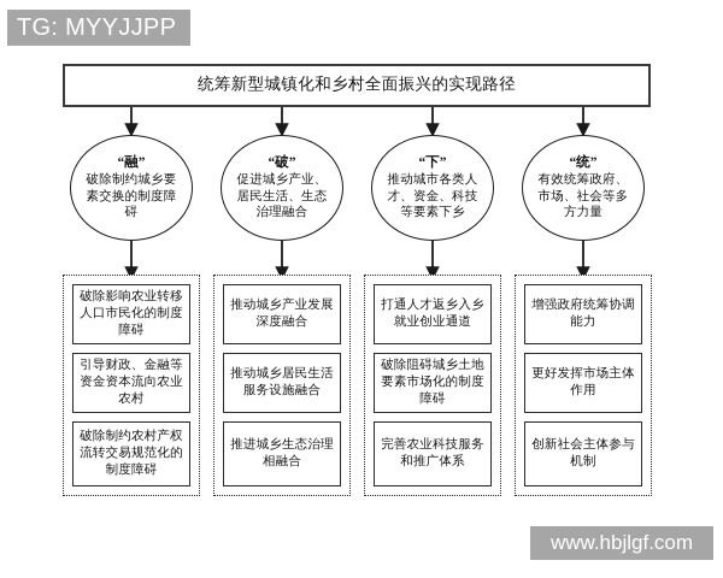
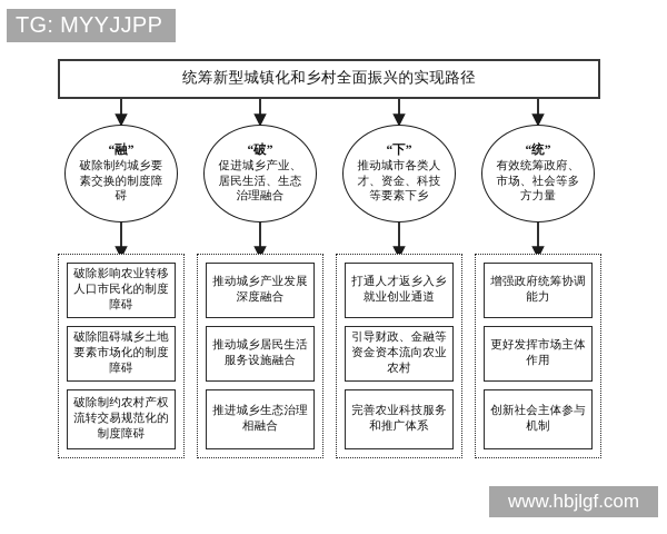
  TG: MYYJJPP
  统筹新型城镇化和乡村全面振兴的实现路径
  “融”
  破除制约城乡要素交换的制度障碍
  “破”
  促进城乡产业、居民生活、生态治理融合
  “下”
  推动城市各类人才、资金、科技等要素下乡
  “统”
  有效统筹政府、市场、社会等多方力量
  破除影响农业转移人口市民化的制度障碍
- 引导财政、金融等资金资本流向农业农村
+ 破除阻碍城乡土地要素市场化的制度障碍
  破除制约农村产权流转交易规范化的制度障碍
  推动城乡产业发展深度融合
  推动城乡居民生活服务设施融合
  推进城乡生态治理相融合
  打通人才返乡入乡就业创业通道
- 破除阻碍城乡土地要素市场化的制度障碍
+ 引导财政、金融等资金资本流向农业农村
  完善农业科技服务和推广体系
  增强政府统筹协调能力
  更好发挥市场主体作用
  创新社会主体参与机制
  www.hbjlgf.com
